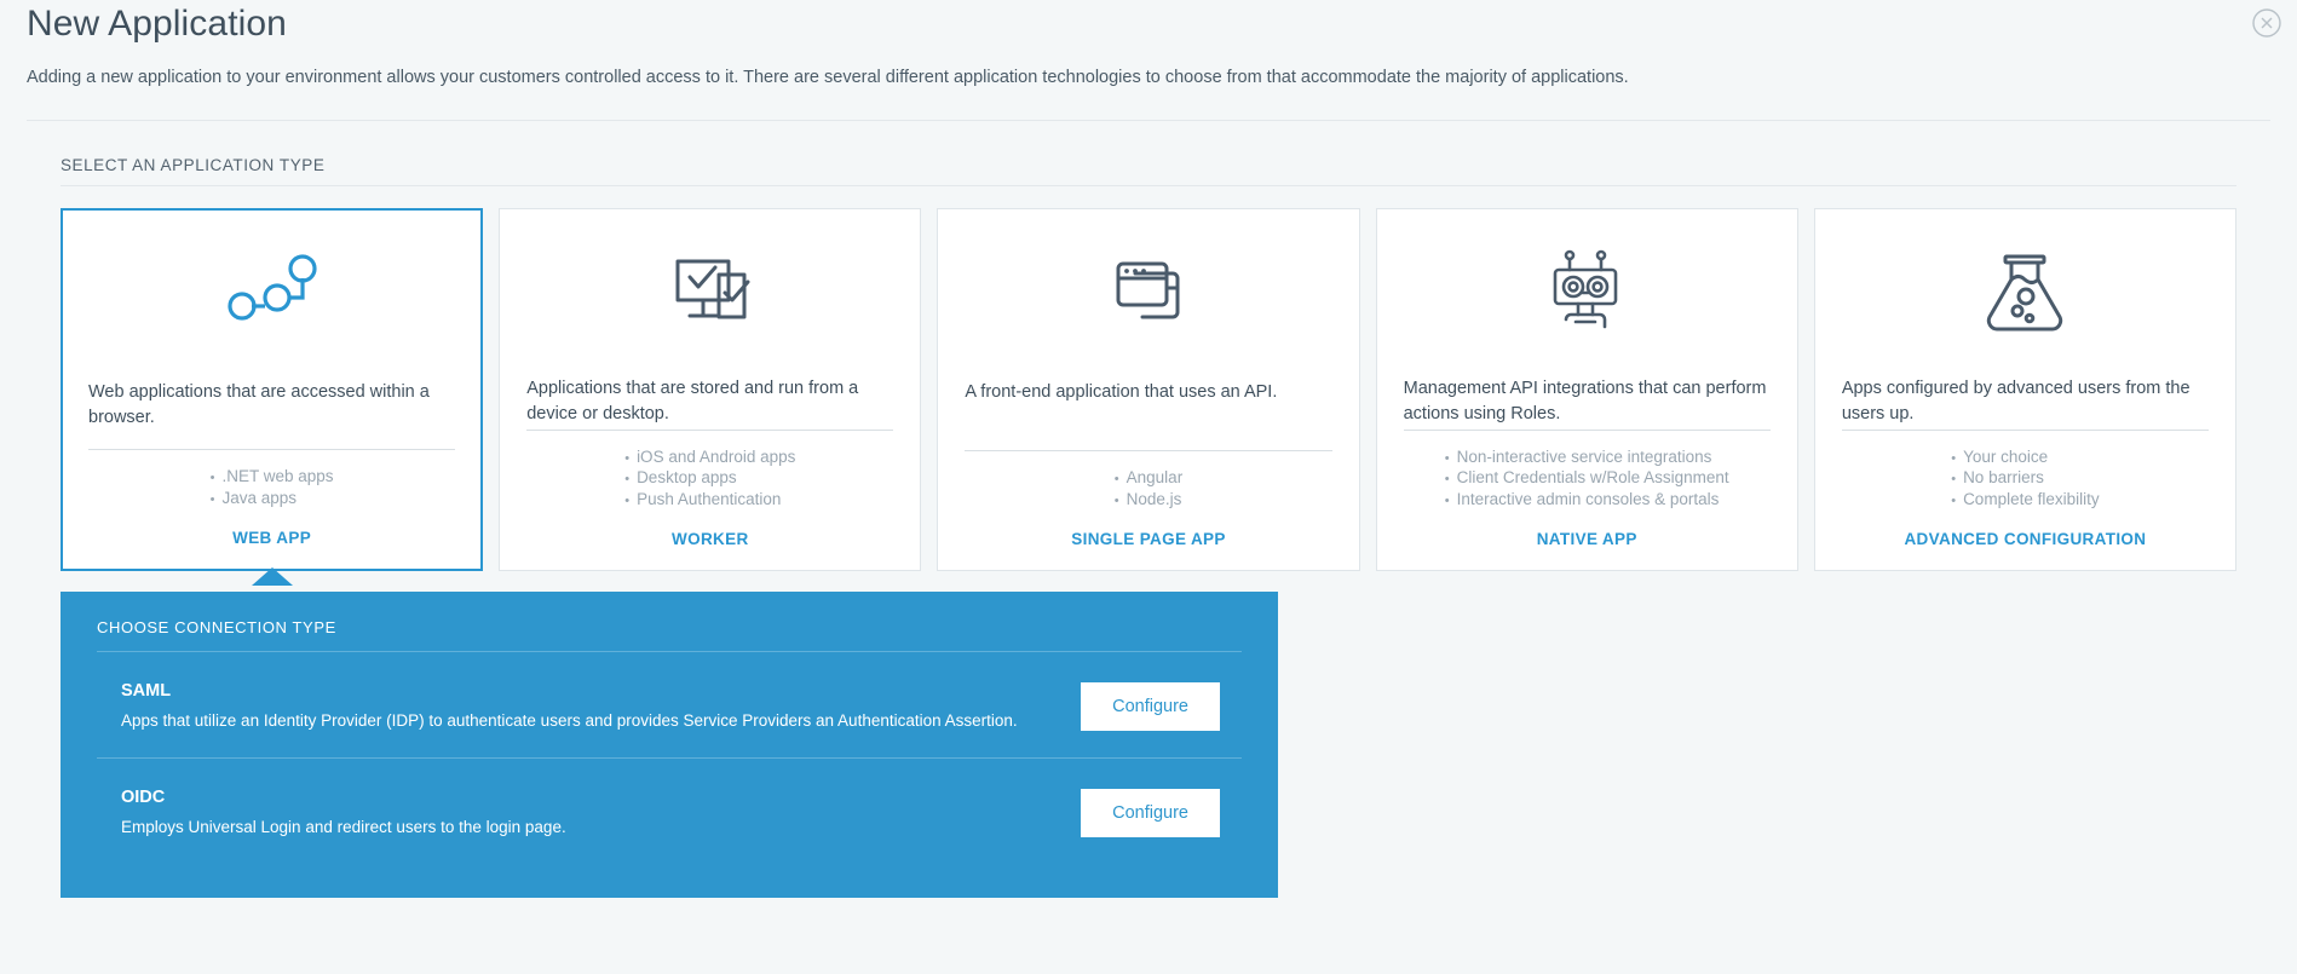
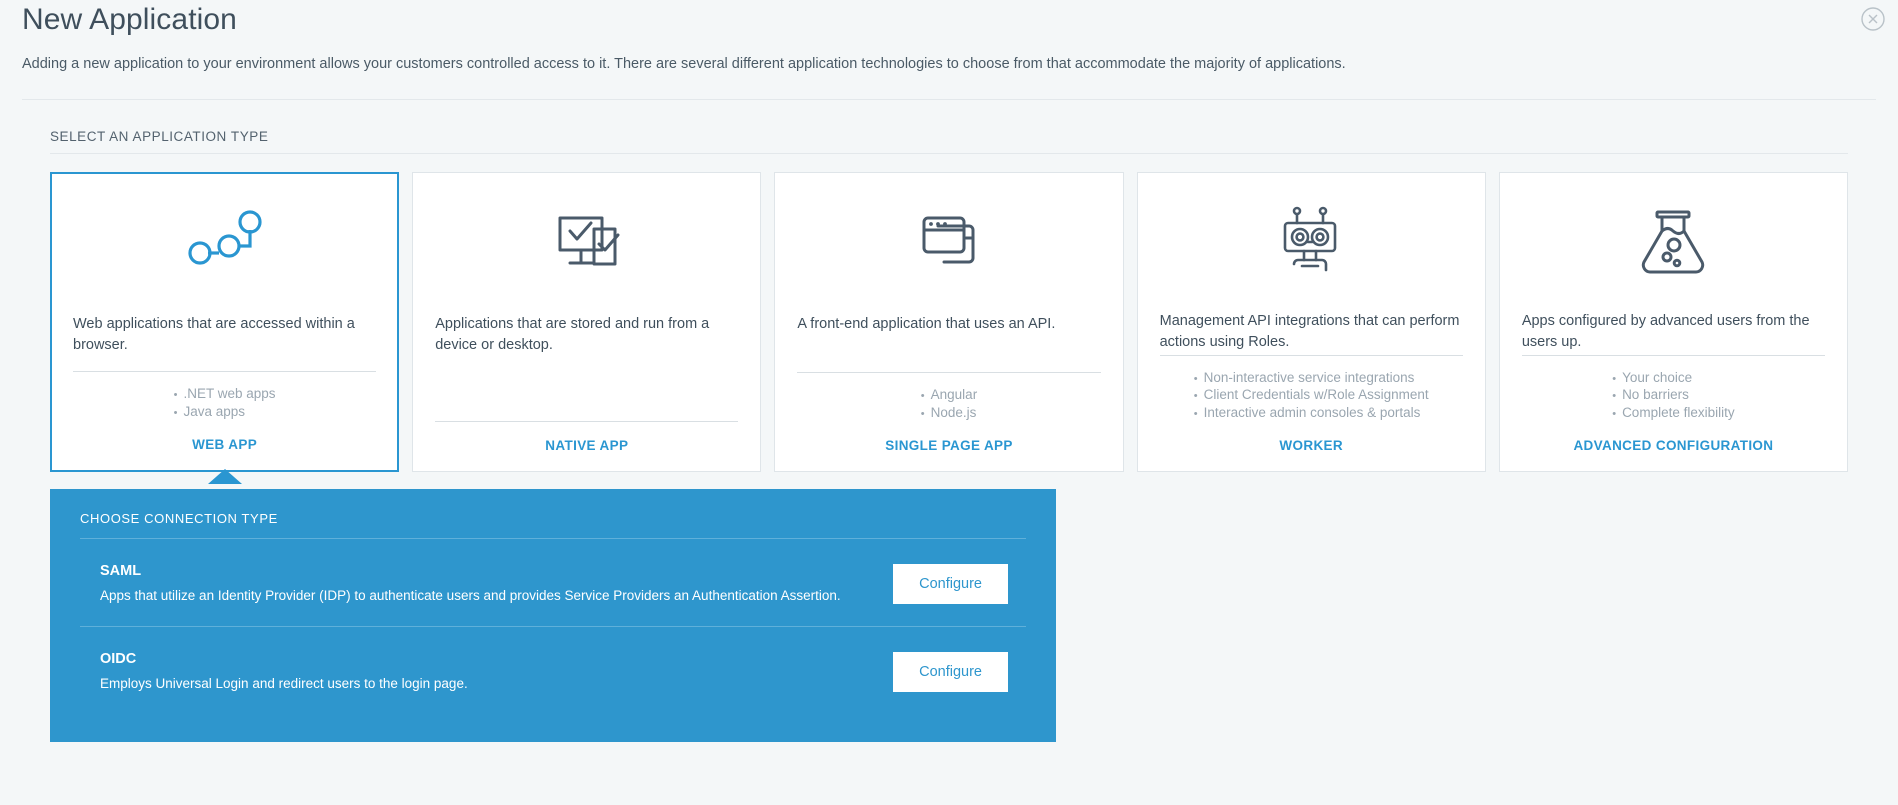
  New Application
  Adding a new application to your environment allows your customers controlled access to it. There are several different application technologies to choose from that accommodate the majority of applications.
  SELECT AN APPLICATION TYPE
  Web applications that are accessed within a browser.
  .NET web apps
  Java apps
  WEB APP
  Applications that are stored and run from a device or desktop.
- iOS and Android apps
- Desktop apps
- Push Authentication
- WORKER
+ NATIVE APP
  A front-end application that uses an API.
  Angular
  Node.js
  SINGLE PAGE APP
  Management API integrations that can perform actions using Roles.
  Non-interactive service integrations
  Client Credentials w/Role Assignment
  Interactive admin consoles & portals
- NATIVE APP
+ WORKER
  Apps configured by advanced users from the users up.
  Your choice
  No barriers
  Complete flexibility
  ADVANCED CONFIGURATION
  CHOOSE CONNECTION TYPE
  SAML
  Apps that utilize an Identity Provider (IDP) to authenticate users and provides Service Providers an Authentication Assertion.
  Configure
  OIDC
  Employs Universal Login and redirect users to the login page.
  Configure
